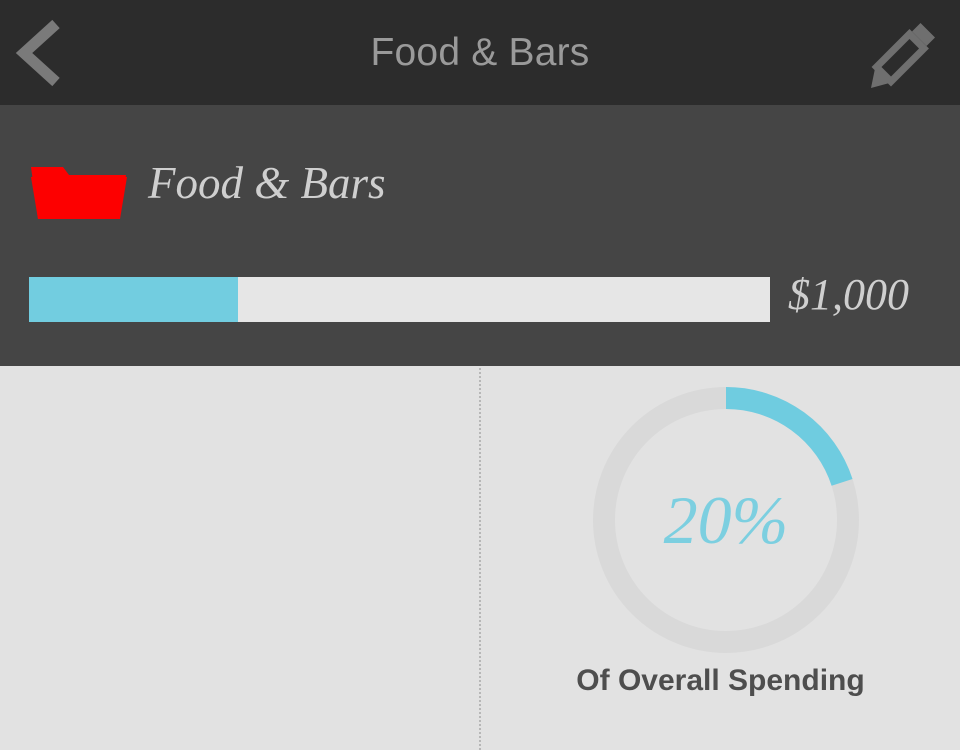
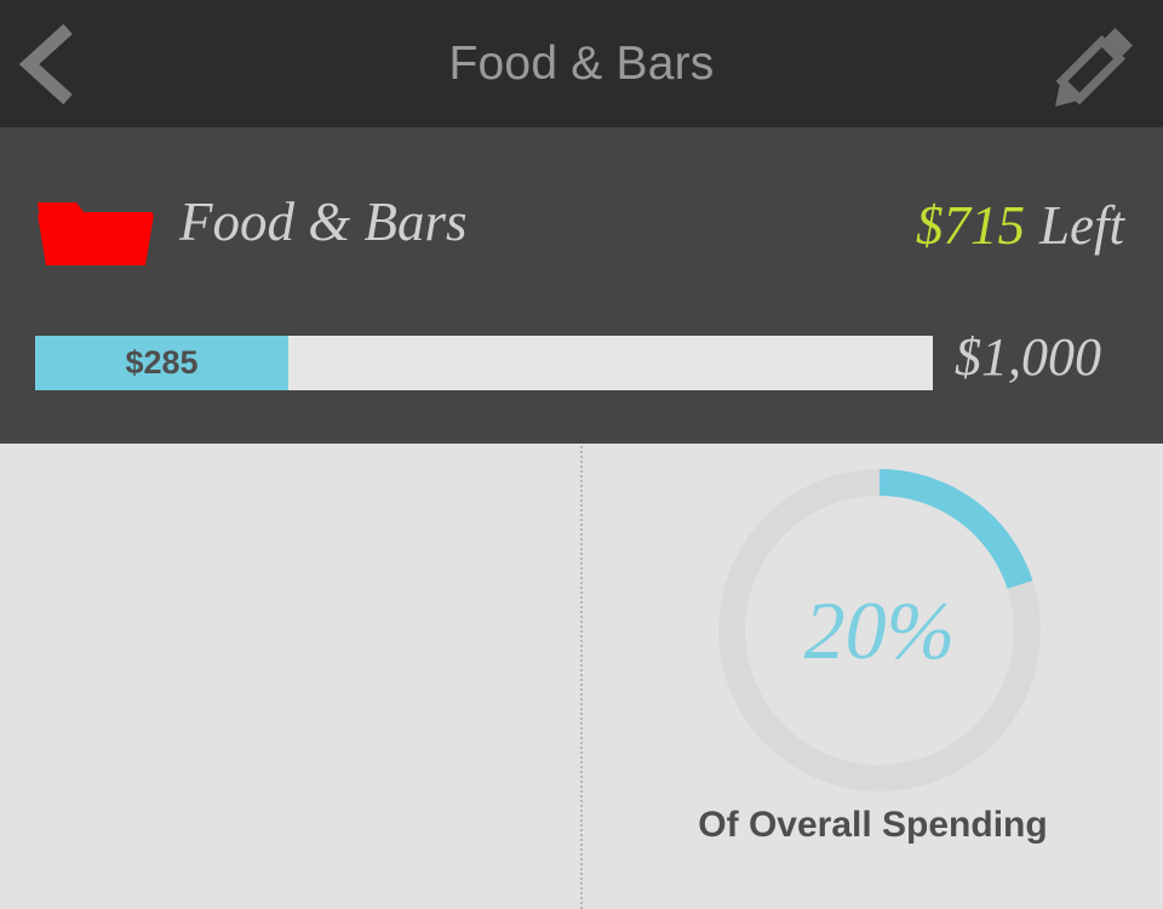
  Food & Bars
  Food & Bars
+ $715 Left
+ $285
  $1,000
  20%
  Of Overall Spending
